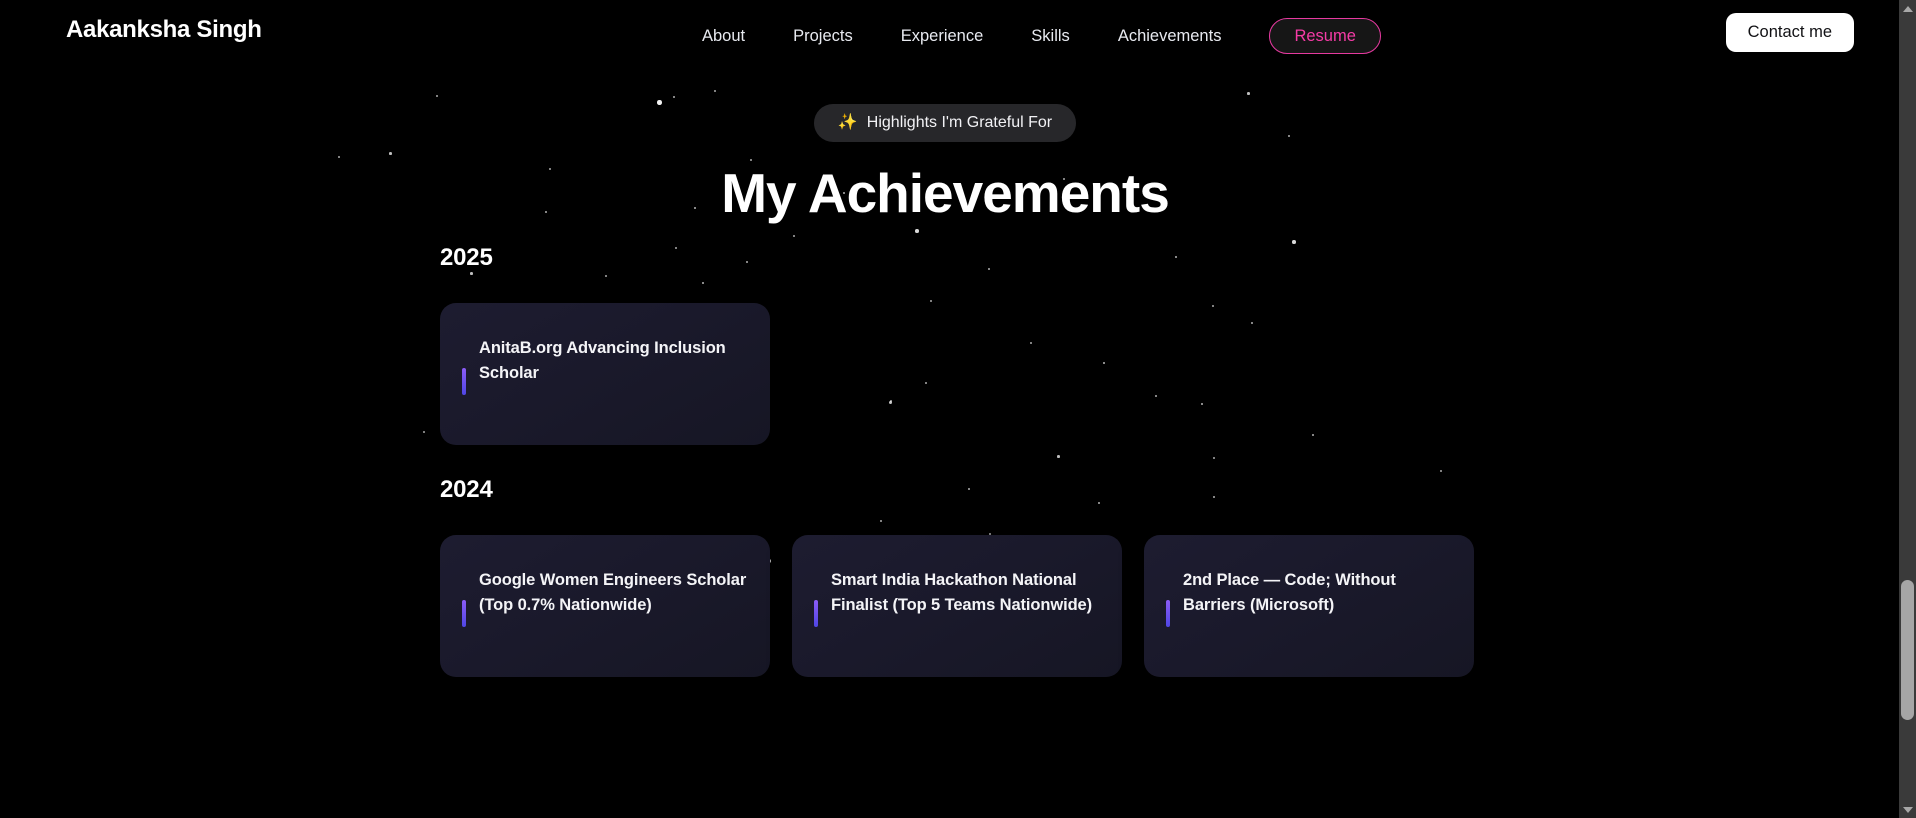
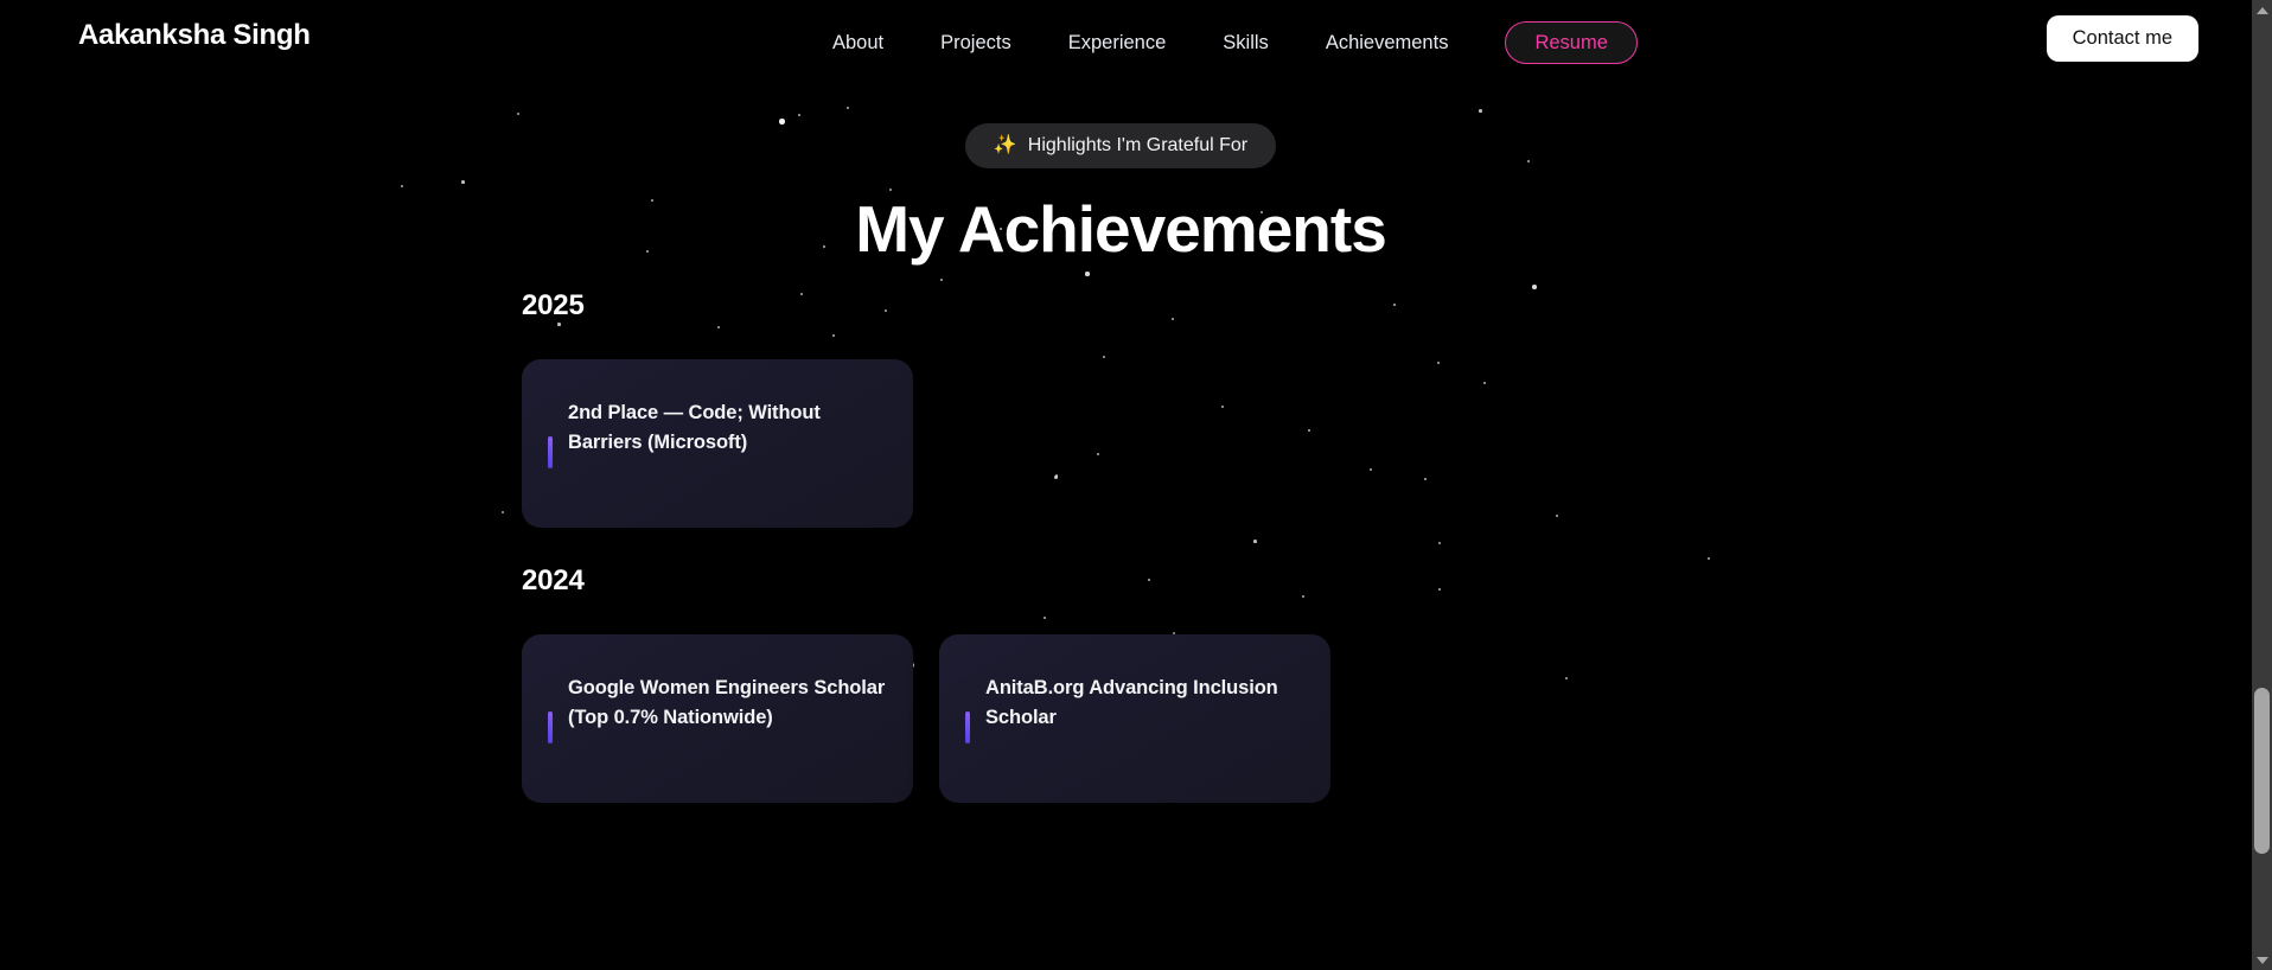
  Aakanksha Singh
  About
  Projects
  Experience
  Skills
  Achievements
  Resume
  Contact me
  ✨
  Highlights I'm Grateful For
  My Achievements
  2025
- AnitaB.org Advancing Inclusion Scholar
+ 2nd Place — Code; Without Barriers (Microsoft)
  2024
  Google Women Engineers Scholar (Top 0.7% Nationwide)
- Smart India Hackathon National Finalist (Top 5 Teams Nationwide)
- 2nd Place — Code; Without Barriers (Microsoft)
+ AnitaB.org Advancing Inclusion Scholar
